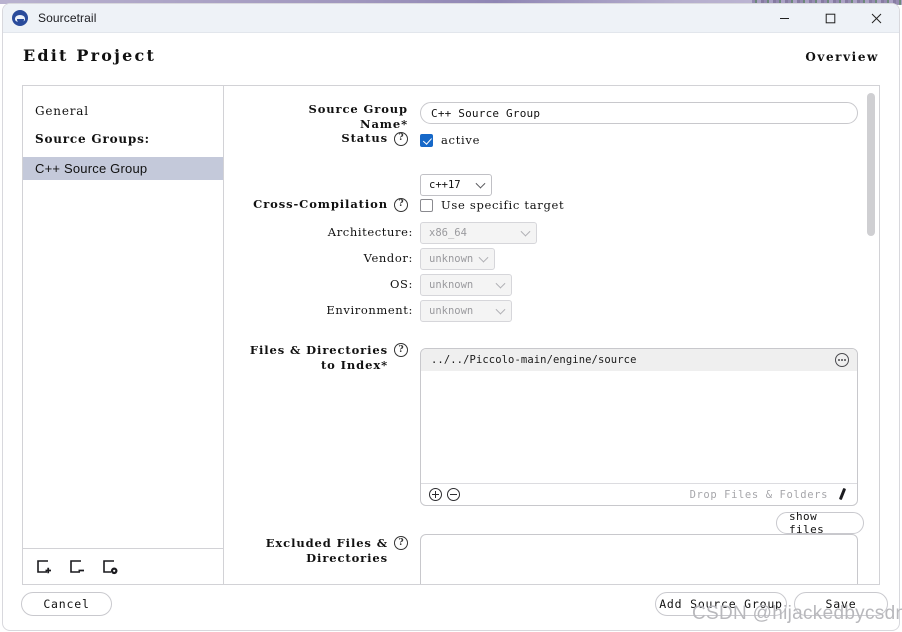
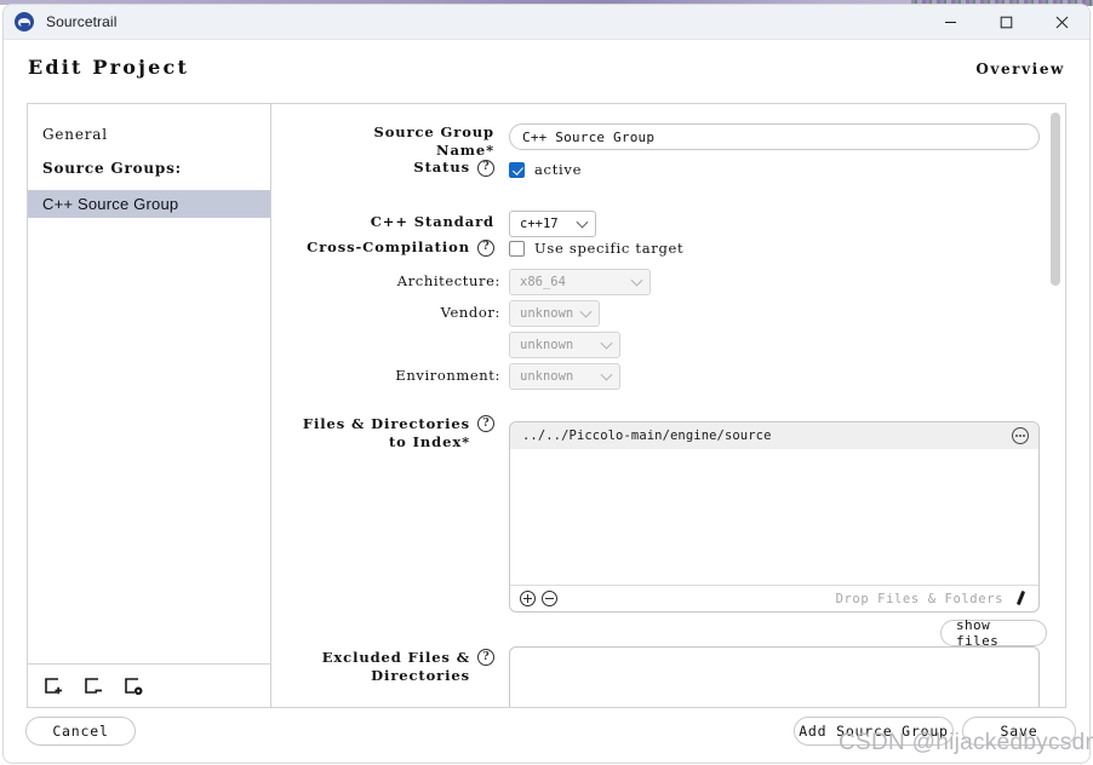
  Sourcetrail
  Edit Project
  Overview
  General
  Source Groups:
  C++ Source Group
  Source Group
  Name*
  C++ Source Group
  Status
  ?
  active
+ C++ Standard
  c++17
  Cross-Compilation
  ?
  Use specific target
  Architecture:
  x86_64
  Vendor:
  unknown
- OS:
  unknown
  Environment:
  unknown
  Files & Directories
  to Index*
  ?
  ../../Piccolo-main/engine/source
  Drop Files & Folders
  show files
  Excluded Files &
  Directories
  ?
  Cancel
  Add Source Group
  Save
  CSDN @hijackedbycsdn
